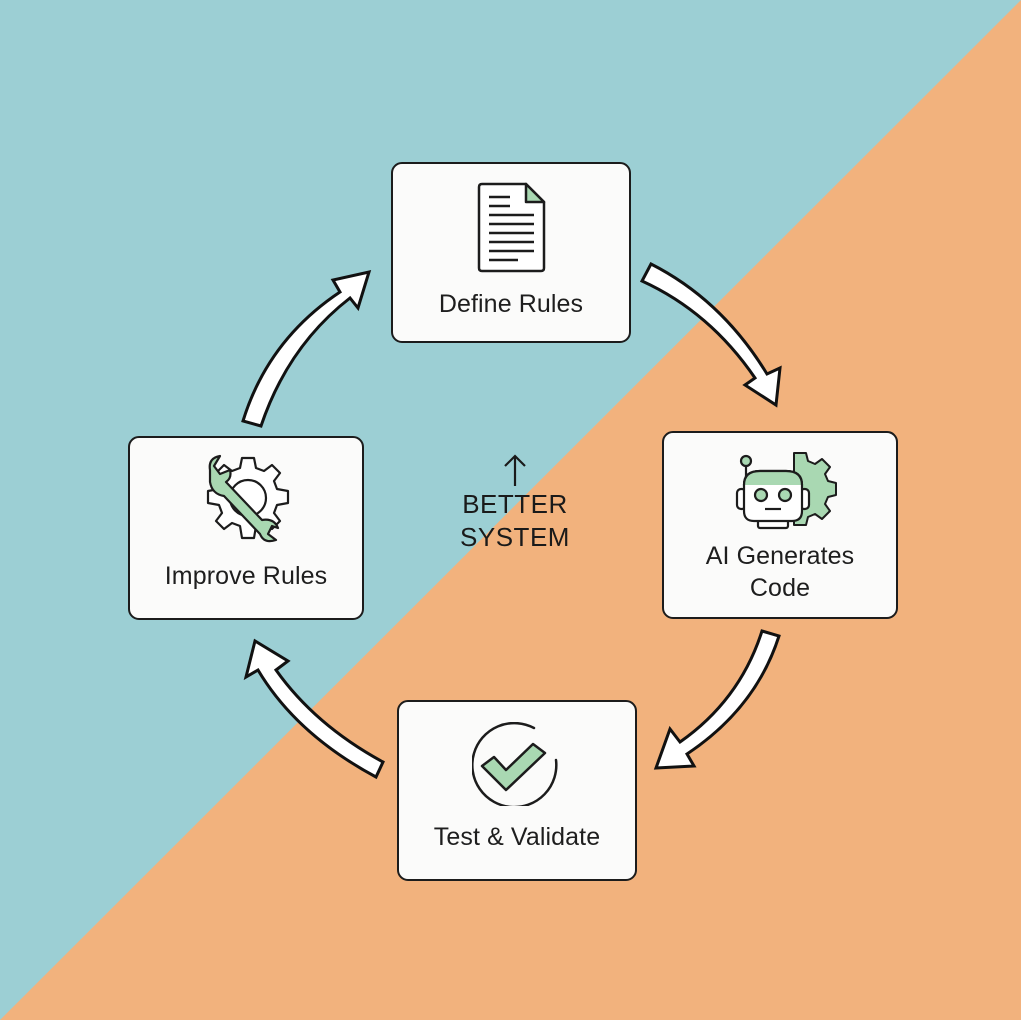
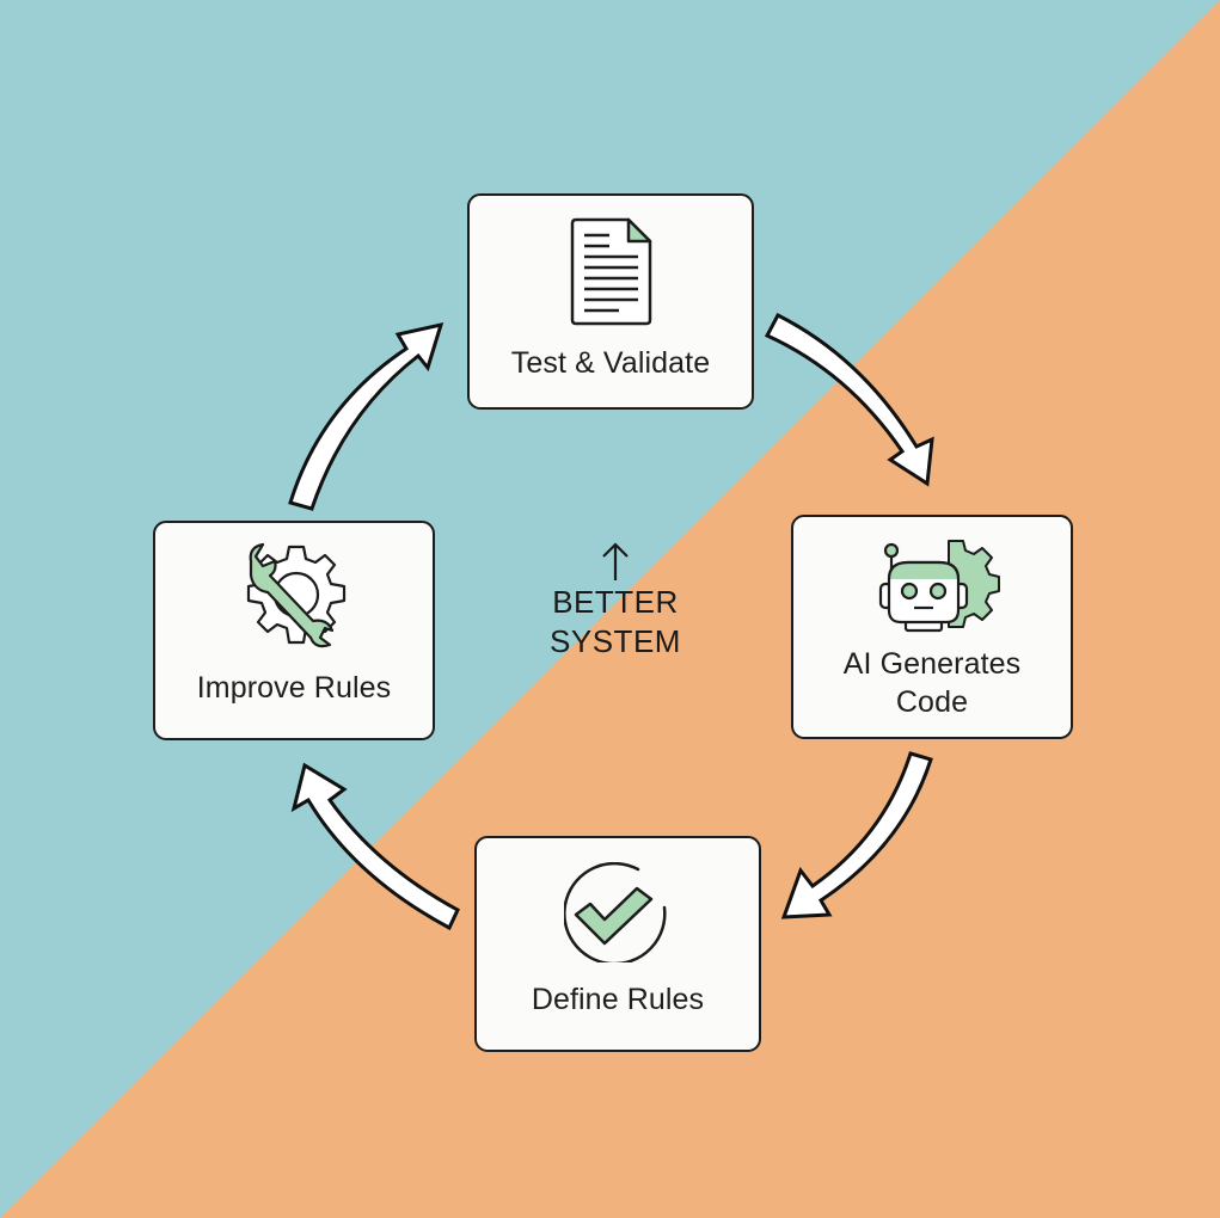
- Define Rules
+ Test & Validate
  AI Generates
  Code
- Test & Validate
+ Define Rules
  Improve Rules
  BETTER
  SYSTEM
